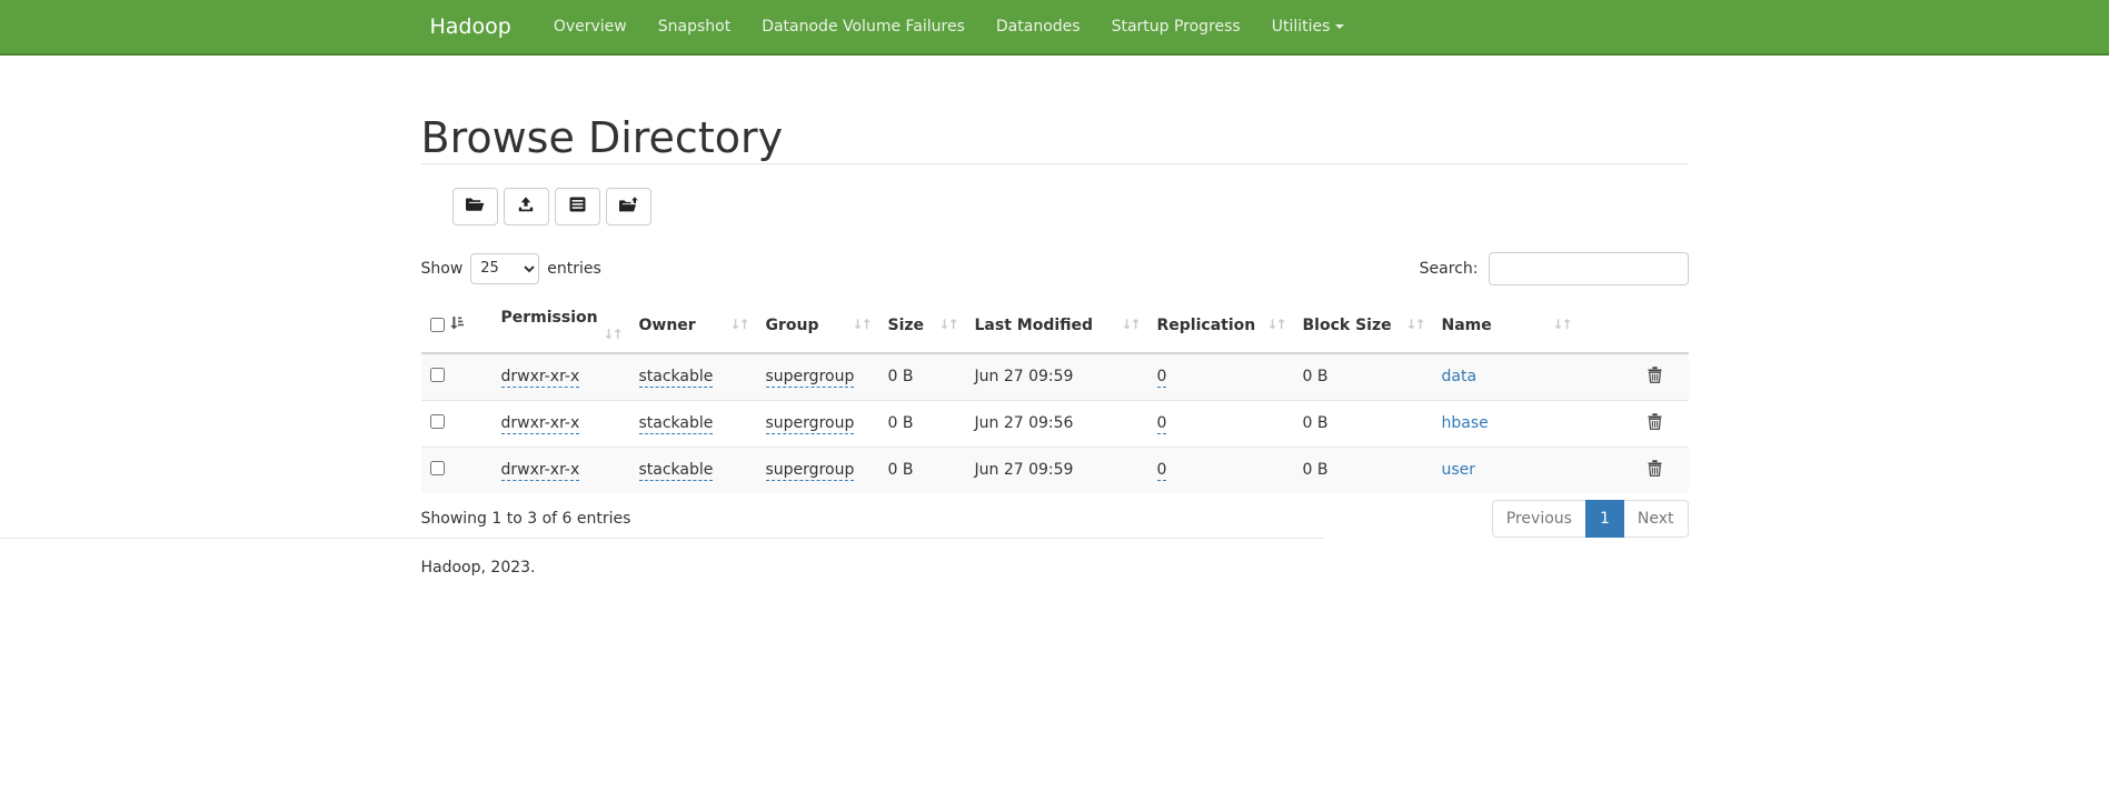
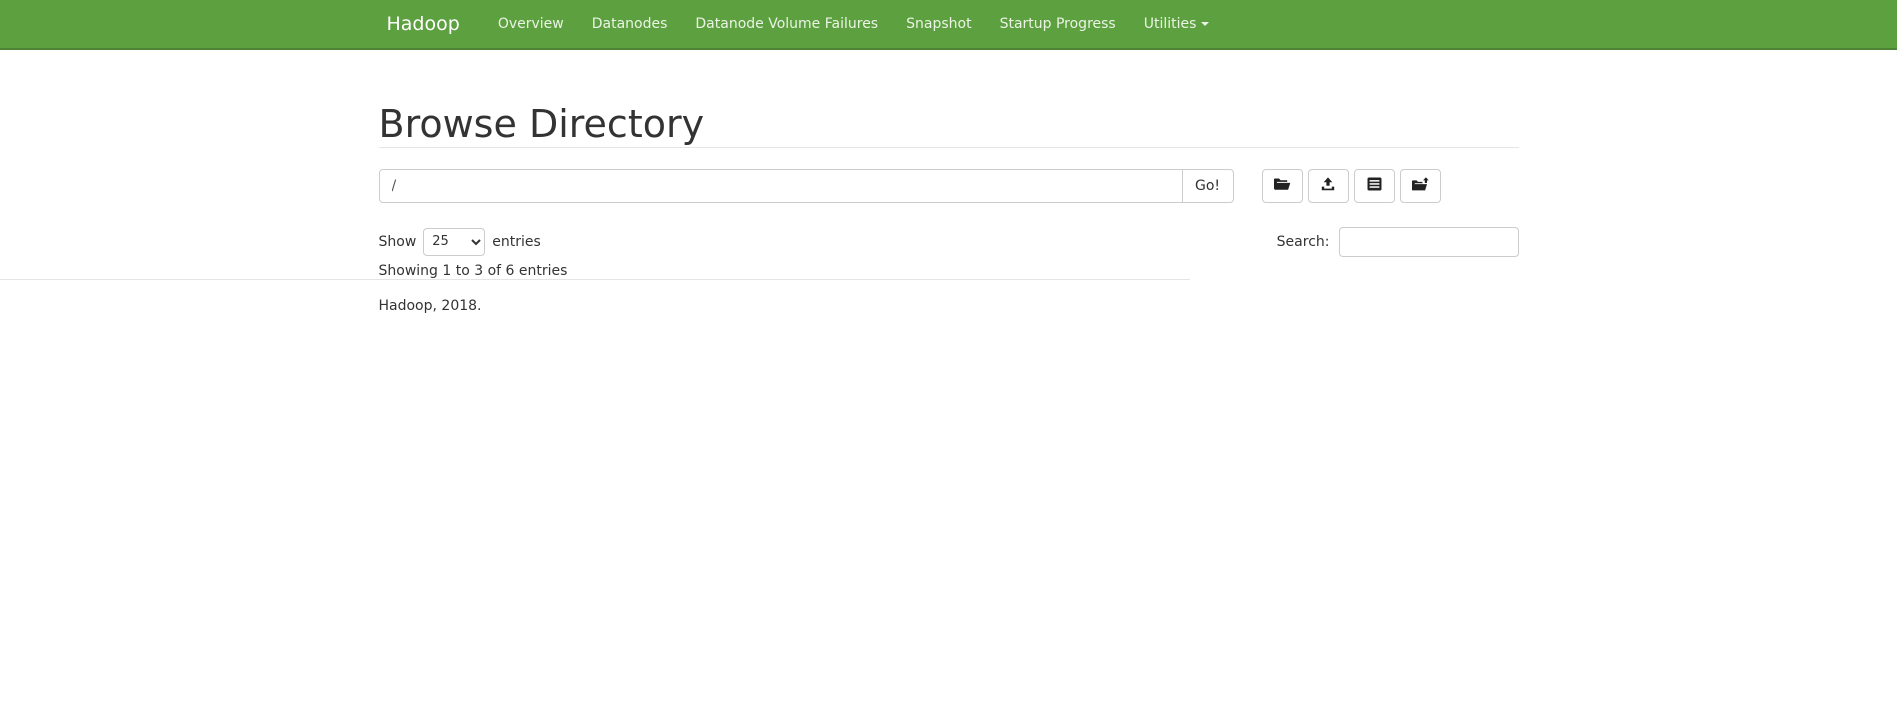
  Hadoop
  Overview
- Snapshot
+ Datanodes
  Datanode Volume Failures
- Datanodes
+ Snapshot
  Startup Progress
  Utilities
  Browse Directory
+ /
+ Go!
  Show
  25
  entries
  Search:
- 	Permission↓↑	Owner ↓↑	Group ↓↑	Size ↓↑	Last Modified ↓↑	Replication ↓↑	Block Size ↓↑	Name ↓↑
- 	drwxr-xr-x	stackable	supergroup	0 B	Jun 27 09:59	0	0 B	data
- 	drwxr-xr-x	stackable	supergroup	0 B	Jun 27 09:56	0	0 B	hbase
- 	drwxr-xr-x	stackable	supergroup	0 B	Jun 27 09:59	0	0 B	user
  Showing 1 to 3 of 6 entries
- Previous
- 1
- Next
- Hadoop, 2023.
+ Hadoop, 2018.
